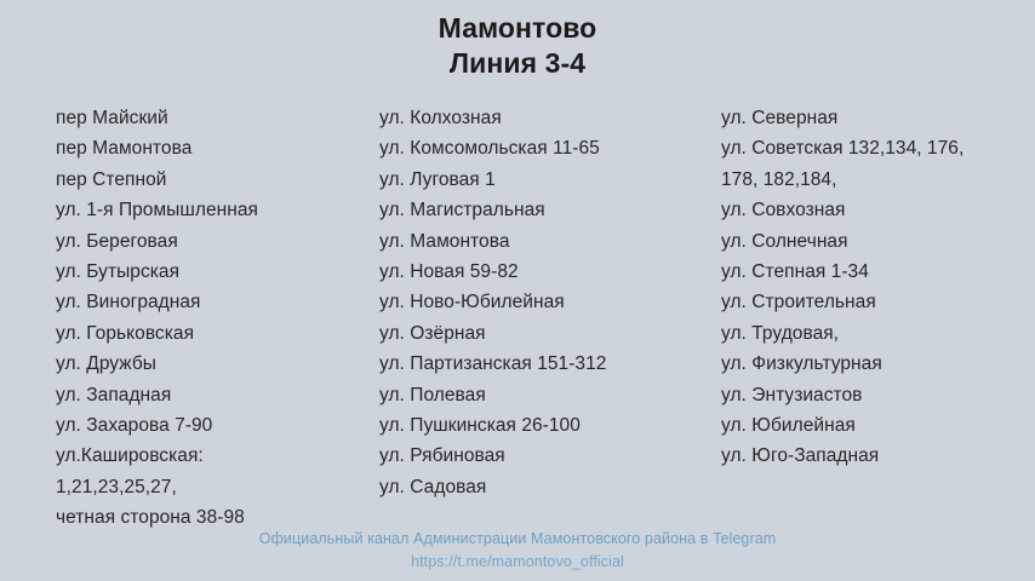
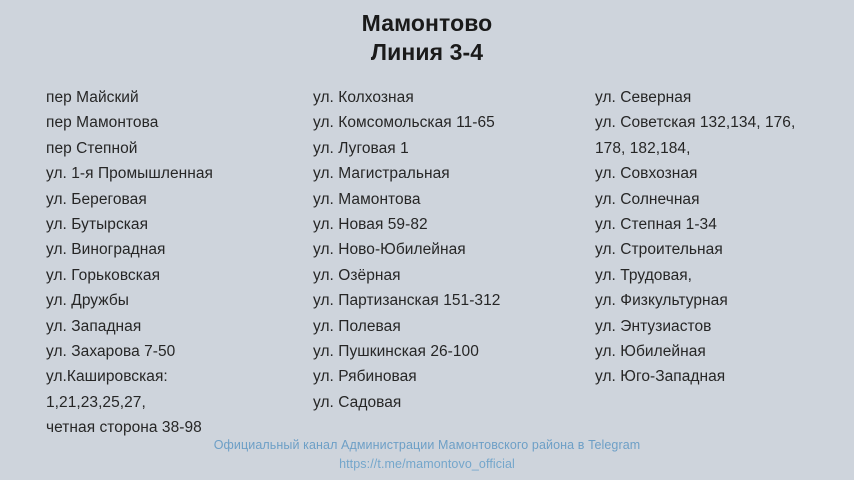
  Мамонтово
  Линия 3-4
  пер Майский
  пер Мамонтова
  пер Степной
  ул. 1-я Промышленная
  ул. Береговая
  ул. Бутырская
  ул. Виноградная
  ул. Горьковская
  ул. Дружбы
  ул. Западная
- ул. Захарова 7-90
+ ул. Захарова 7-50
  ул.Кашировская:
  1,21,23,25,27,
  четная сторона 38-98
  ул. Колхозная
  ул. Комсомольская 11-65
  ул. Луговая 1
  ул. Магистральная
  ул. Мамонтова
  ул. Новая 59-82
  ул. Ново-Юбилейная
  ул. Озёрная
  ул. Партизанская 151-312
  ул. Полевая
  ул. Пушкинская 26-100
  ул. Рябиновая
  ул. Садовая
  ул. Северная
  ул. Советская 132,134, 176,
  178, 182,184,
  ул. Совхозная
  ул. Солнечная
  ул. Степная 1-34
  ул. Строительная
  ул. Трудовая,
  ул. Физкультурная
  ул. Энтузиастов
  ул. Юбилейная
  ул. Юго-Западная
  Официальный канал Администрации Мамонтовского района в Telegram
  https://t.me/mamontovo_official
